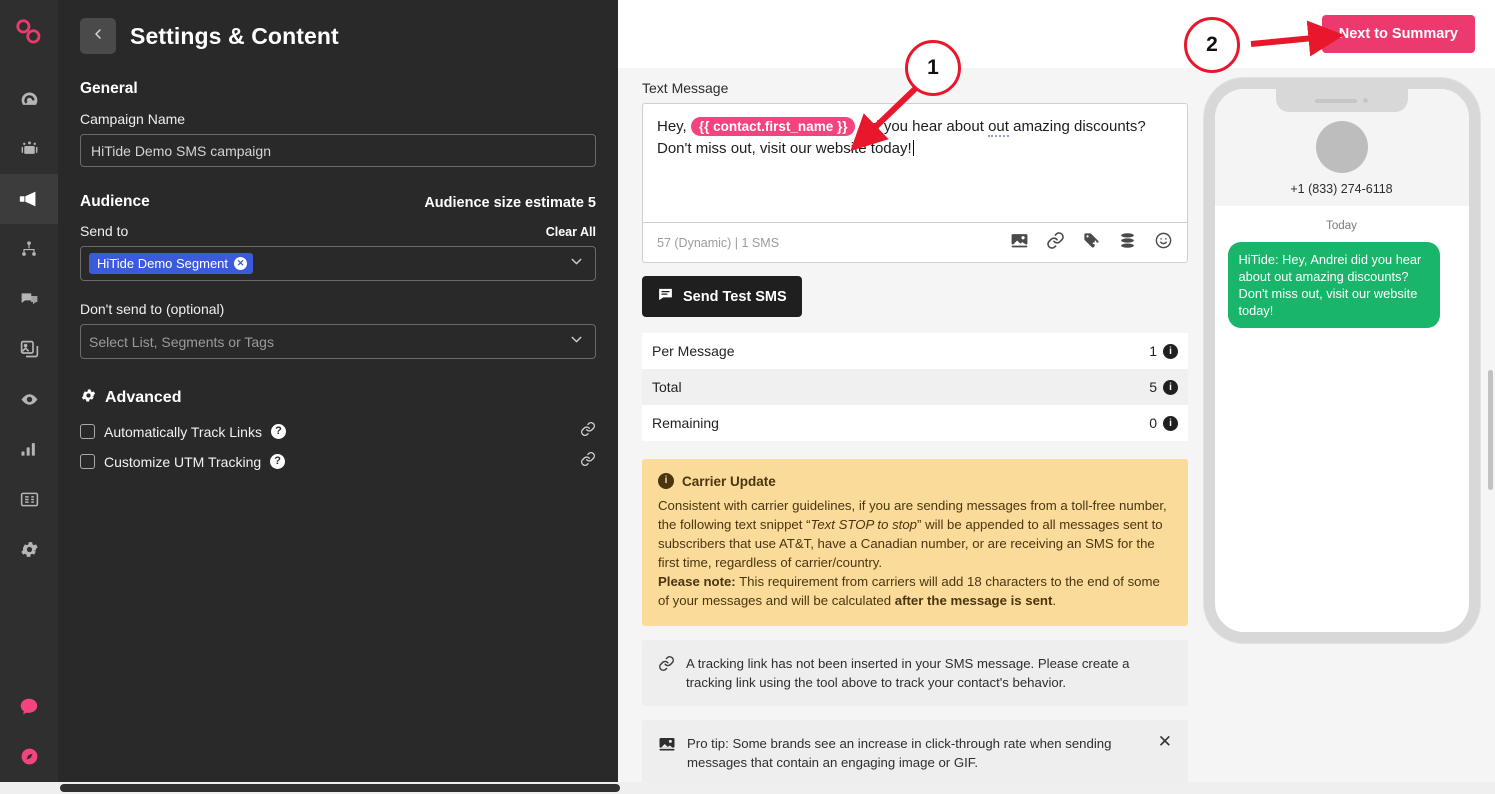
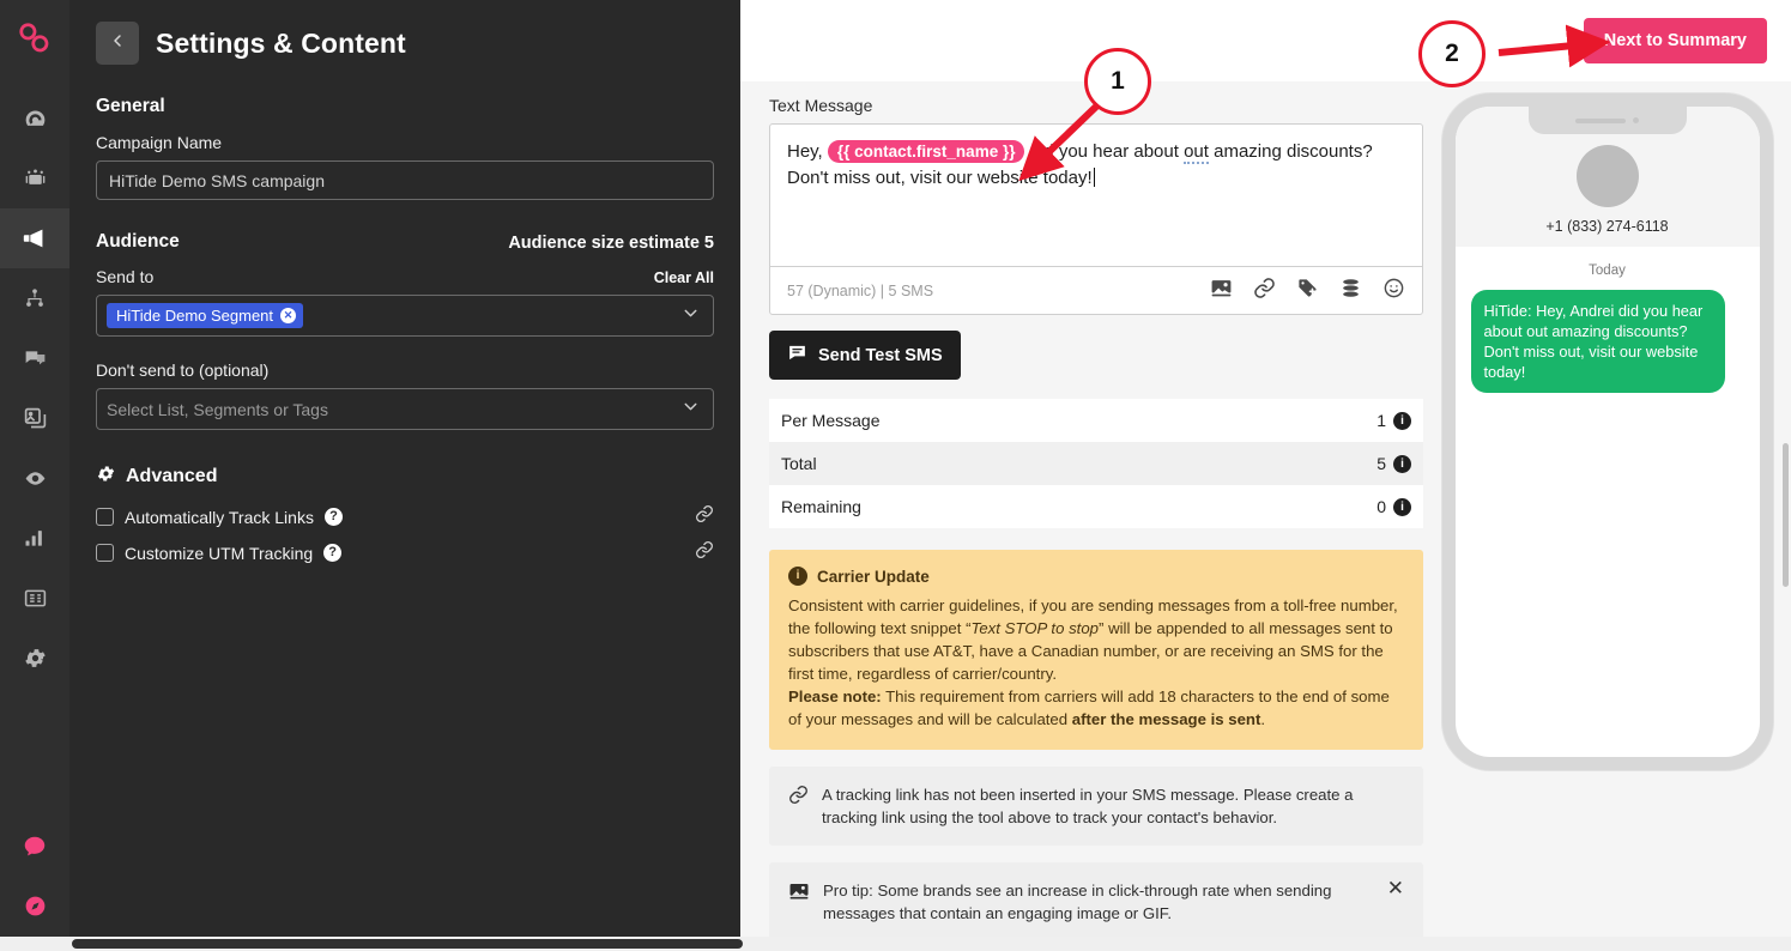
  Settings & Content
  General
  Campaign Name
  HiTide Demo SMS campaign
  Audience
  Audience size estimate 5
  Send to
  Clear All
  HiTide Demo Segment
  ✕
  Don't send to (optional)
  Select List, Segments or Tags
  Advanced
  Automatically Track Links
  ?
  Customize UTM Tracking
  ?
  Next to Summary
  Text Message
  Hey, {{ contact.first_name }} di you hear about out amazing discounts?
  Don't miss out, visit our website today!
- 57 (Dynamic) | 1 SMS
+ 57 (Dynamic) | 5 SMS
  Send Test SMS
  Per Message
  1
  i
  Total
  5
  i
  Remaining
  0
  i
  i
  Carrier Update
  Consistent with carrier guidelines, if you are sending messages from a toll-free number, the following text snippet “Text STOP to stop” will be appended to all messages sent to subscribers that use AT&T, have a Canadian number, or are receiving an SMS for the first time, regardless of carrier/country.
  Please note: This requirement from carriers will add 18 characters to the end of some of your messages and will be calculated after the message is sent.
  A tracking link has not been inserted in your SMS message. Please create a tracking link using the tool above to track your contact's behavior.
  Pro tip: Some brands see an increase in click-through rate when sending messages that contain an engaging image or GIF.
  ✕
  +1 (833) 274-6118
  Today
  HiTide: Hey, Andrei did you hear about out amazing discounts? Don't miss out, visit our website today!
  1
  2
